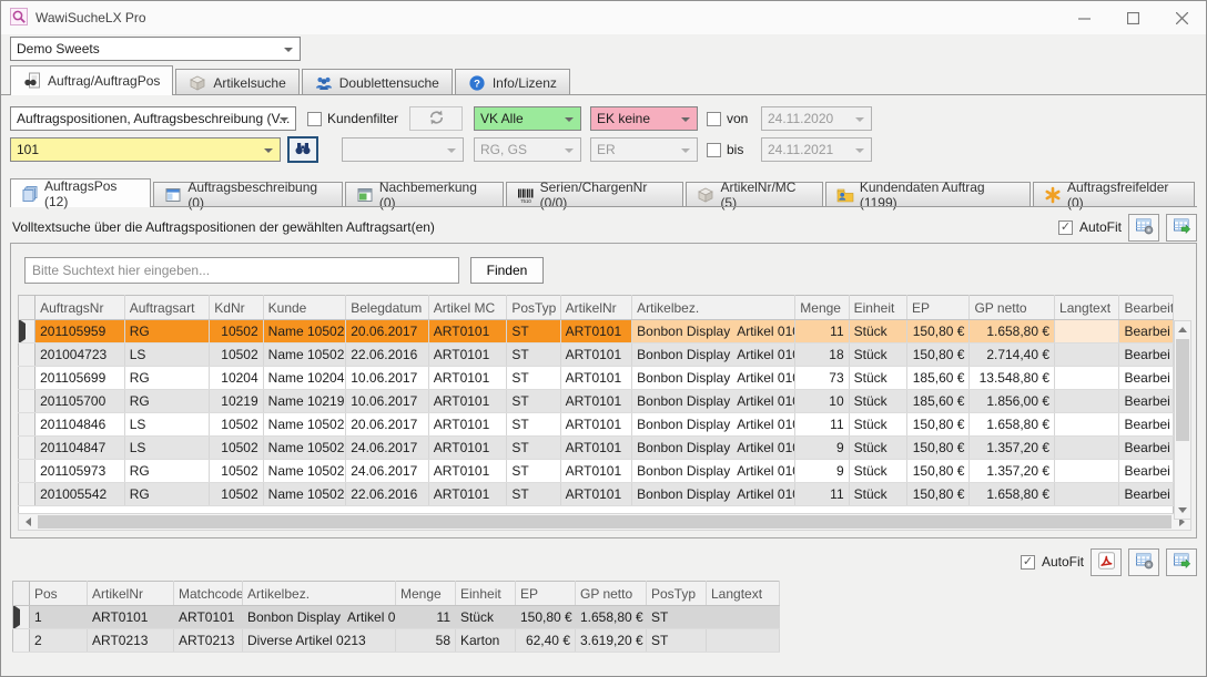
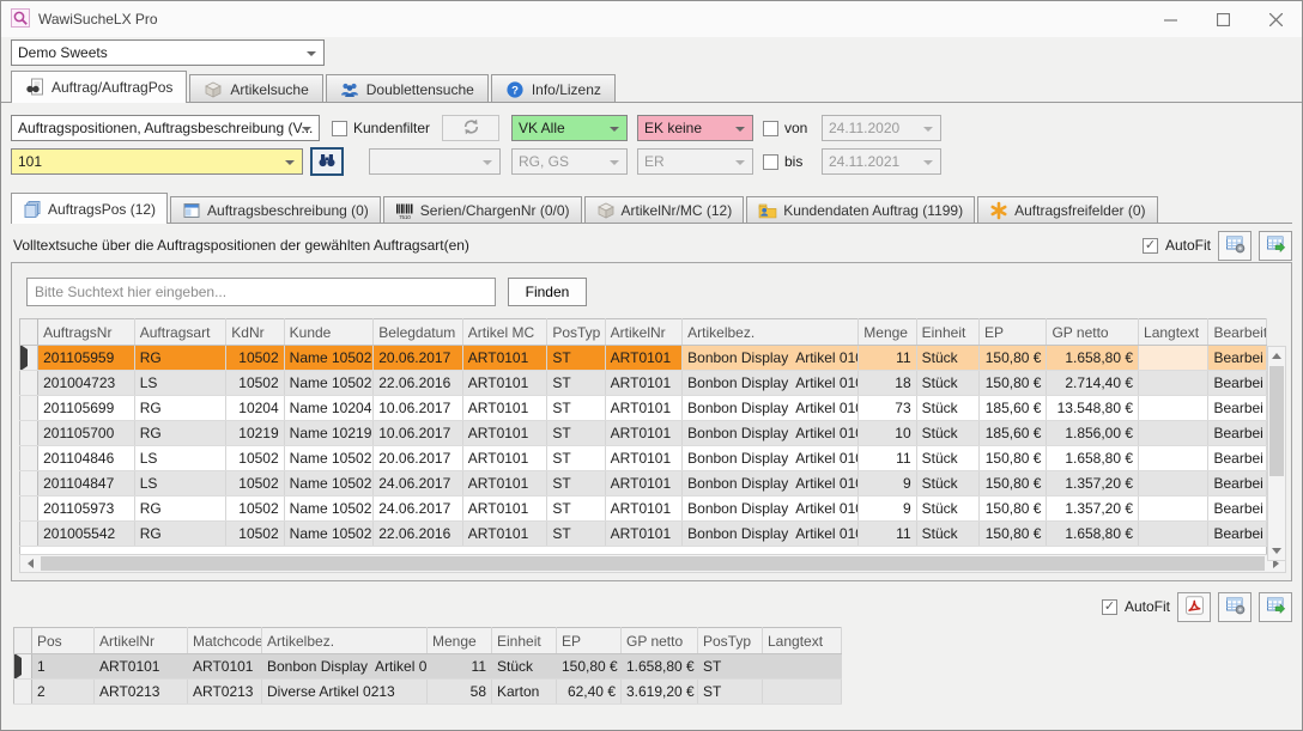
  WawiSucheLX Pro
  Demo Sweets
  Auftrag/AuftragPos
  Artikelsuche
  Doublettensuche
  ?
  Info/Lizenz
  Auftragspositionen, Auftragsbeschreibung (V...
  Kundenfilter
  VK Alle
  EK keine
  von
  24.11.2020
  101
  RG, GS
  ER
  bis
  24.11.2021
  AuftragsPos (12)
  Auftragsbeschreibung (0)
- Nachbemerkung (0)
  Serien/ChargenNr (0/0)
- ArtikelNr/MC (5)
+ ArtikelNr/MC (12)
  Kundendaten Auftrag (1199)
  Auftragsfreifelder (0)
  Volltextsuche über die Auftragspositionen der gewählten Auftragsart(en)
  ✓
  AutoFit
  Bitte Suchtext hier eingeben...
  Finden
  	AuftragsNr	Auftragsart	KdNr	Kunde	Belegdatum	Artikel MC	PosTyp	ArtikelNr	Artikelbez.	Menge	Einheit	EP	GP netto	Langtext	Bearbeit
  	201105959	RG	10502	Name 10502	20.06.2017	ART0101	ST	ART0101	Bonbon Display Artikel 01	11	Stück	150,80 €	1.658,80 €		Bearbei
  	201004723	LS	10502	Name 10502	22.06.2016	ART0101	ST	ART0101	Bonbon Display Artikel 01	18	Stück	150,80 €	2.714,40 €		Bearbei
  	201105699	RG	10204	Name 10204	10.06.2017	ART0101	ST	ART0101	Bonbon Display Artikel 01	73	Stück	185,60 €	13.548,80 €		Bearbei
  	201105700	RG	10219	Name 10219	10.06.2017	ART0101	ST	ART0101	Bonbon Display Artikel 01	10	Stück	185,60 €	1.856,00 €		Bearbei
  	201104846	LS	10502	Name 10502	20.06.2017	ART0101	ST	ART0101	Bonbon Display Artikel 01	11	Stück	150,80 €	1.658,80 €		Bearbei
  	201104847	LS	10502	Name 10502	24.06.2017	ART0101	ST	ART0101	Bonbon Display Artikel 01	9	Stück	150,80 €	1.357,20 €		Bearbei
  	201105973	RG	10502	Name 10502	24.06.2017	ART0101	ST	ART0101	Bonbon Display Artikel 01	9	Stück	150,80 €	1.357,20 €		Bearbei
  	201005542	RG	10502	Name 10502	22.06.2016	ART0101	ST	ART0101	Bonbon Display Artikel 01	11	Stück	150,80 €	1.658,80 €		Bearbei
  ✓
  AutoFit
  	Pos	ArtikelNr	Matchcode	Artikelbez.	Menge	Einheit	EP	GP netto	PosTyp	Langtext
  	1	ART0101	ART0101	Bonbon Display Artikel 0	11	Stück	150,80 €	1.658,80 €	ST
  	2	ART0213	ART0213	Diverse Artikel 0213	58	Karton	62,40 €	3.619,20 €	ST
